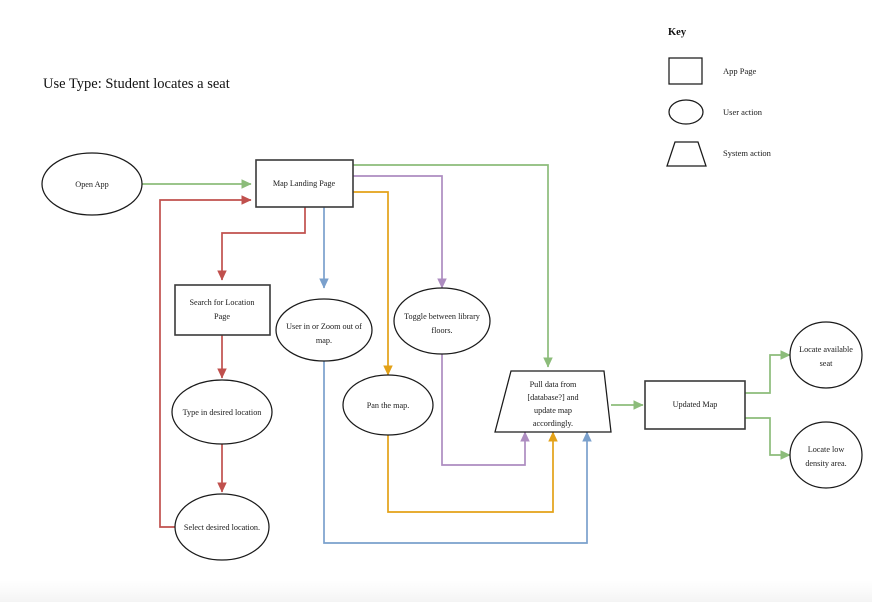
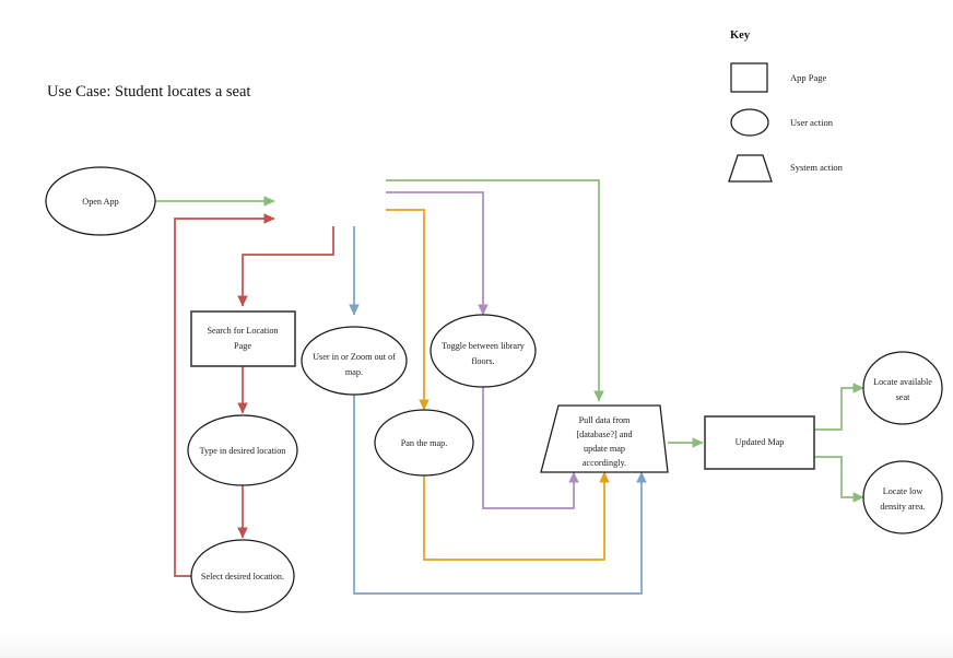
  Open App
- Map Landing Page
  Search for Location
  Page
  Type in desired location
  Select desired location.
  User in or Zoom out of
  map.
  Pan the map.
  Toggle between library
  floors.
  Pull data from
  [database?] and
  update map
  accordingly.
  Updated Map
  Locate available
  seat
  Locate low
  density area.
- Use Type: Student locates a seat
+ Use Case: Student locates a seat
  Key
  App Page
  User action
  System action
